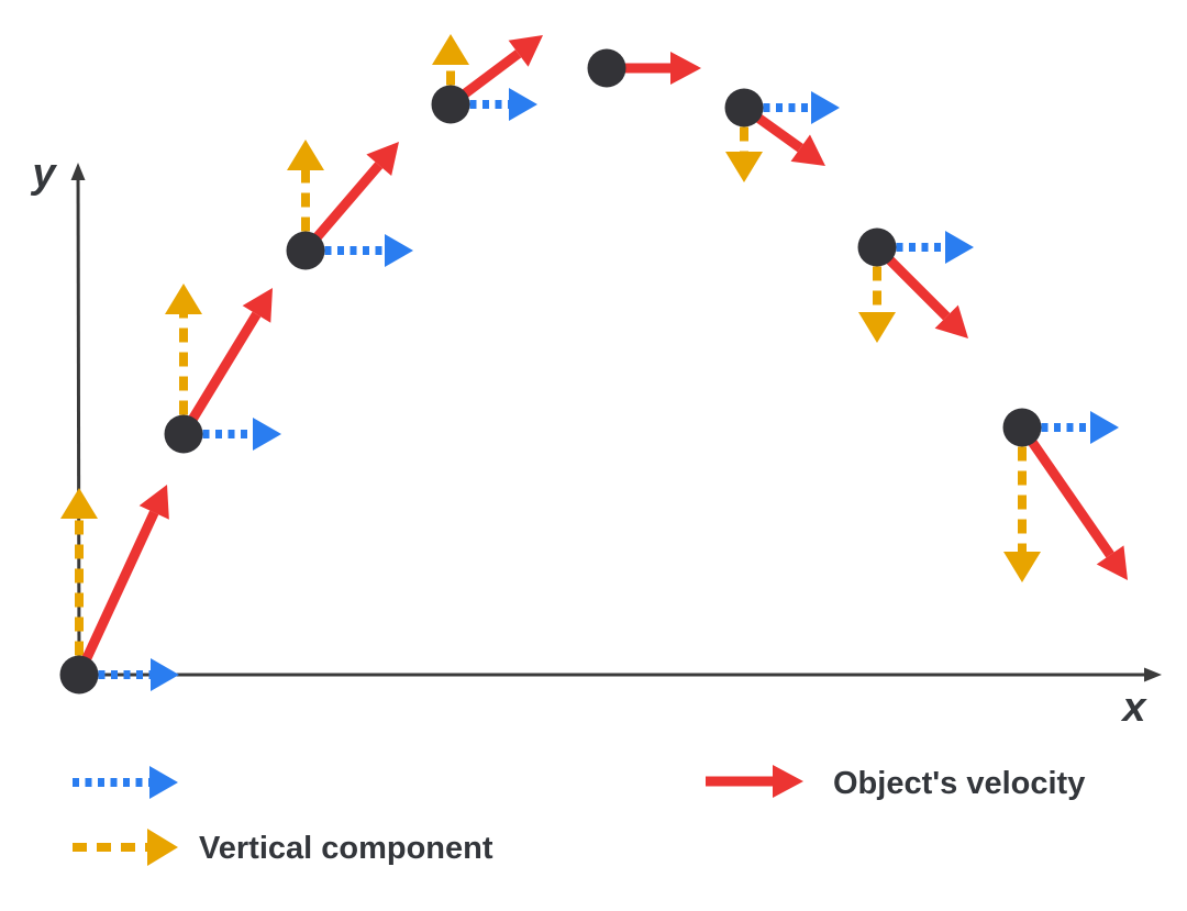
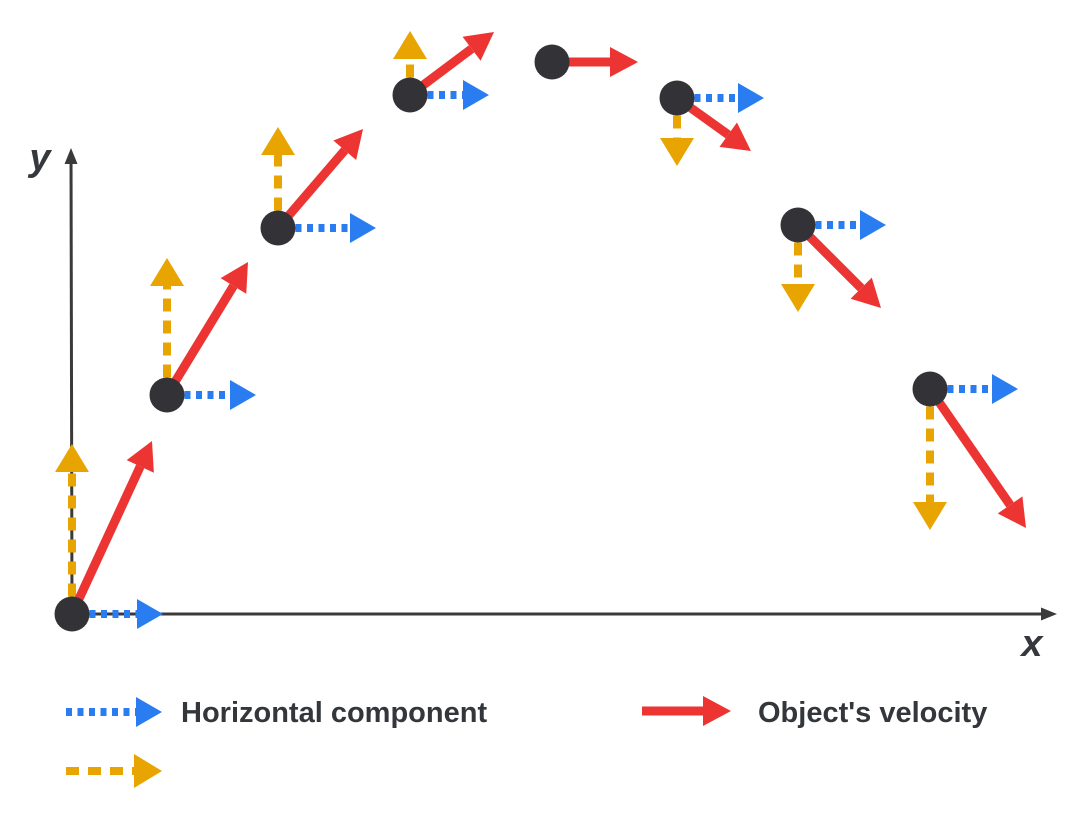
  y
  x
+ Horizontal component
  Object's velocity
- Vertical component
